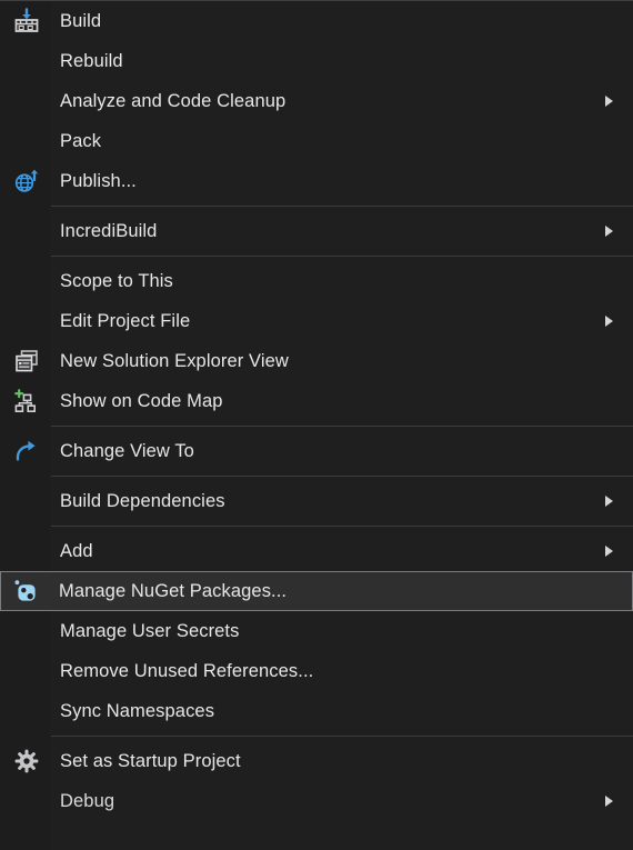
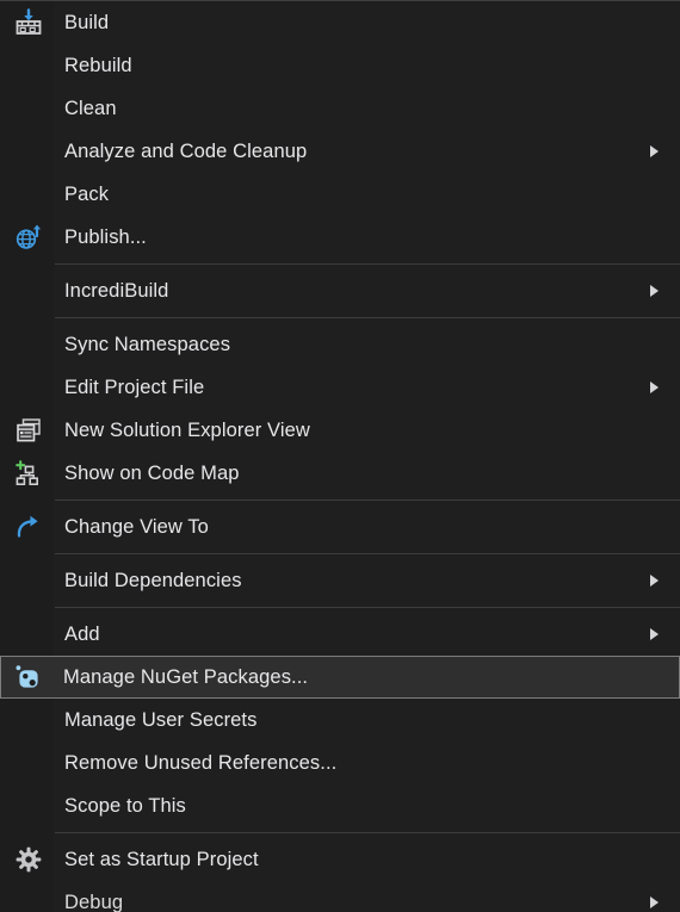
  Build
  Rebuild
+ Clean
  Analyze and Code Cleanup
  Pack
  Publish...
  IncrediBuild
- Scope to This
+ Sync Namespaces
  Edit Project File
  New Solution Explorer View
  Show on Code Map
  Change View To
  Build Dependencies
  Add
  Manage NuGet Packages...
  Manage User Secrets
  Remove Unused References...
- Sync Namespaces
+ Scope to This
  Set as Startup Project
  Debug
